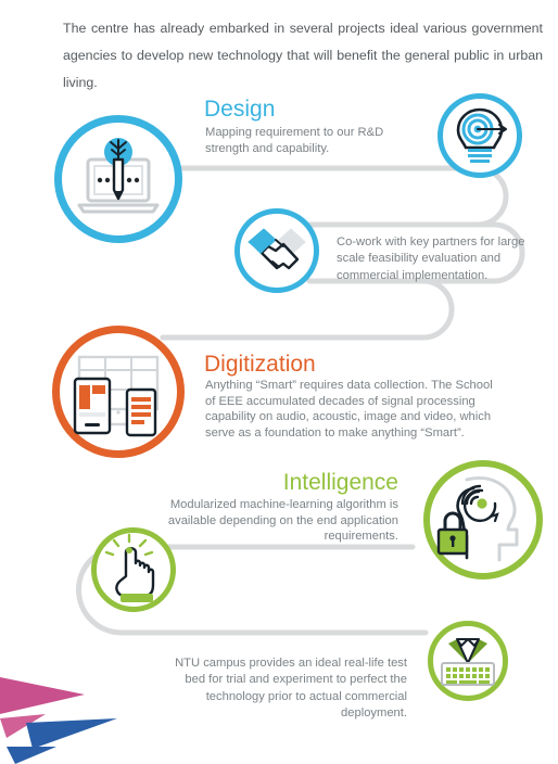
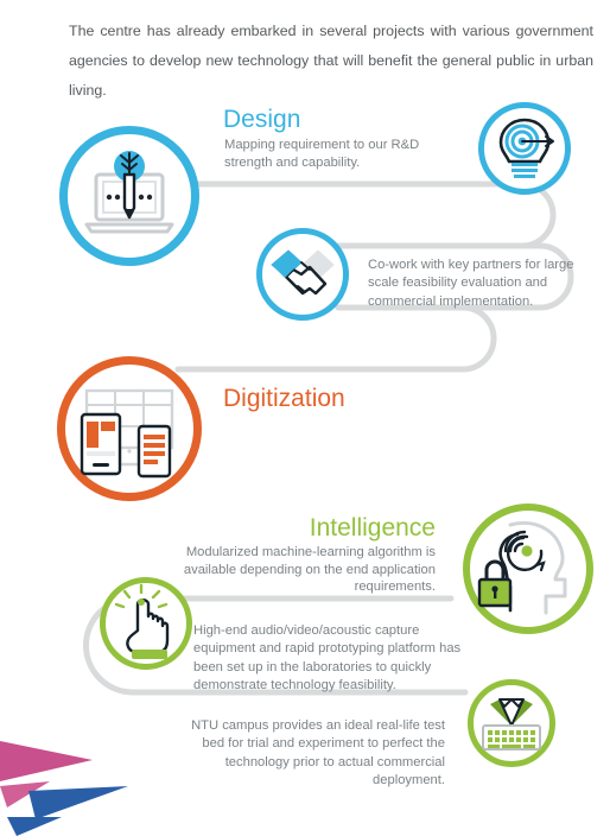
- The centre has already embarked in several projects ideal various government agencies to develop new technology that will benefit the general public in urban living.
+ The centre has already embarked in several projects with various government agencies to develop new technology that will benefit the general public in urban living.
  Design
  Mapping requirement to our R&D strength and capability.
  Co-work with key partners for large scale feasibility evaluation and commercial implementation.
  Digitization
- Anything “Smart” requires data collection. The School of EEE accumulated decades of signal processing capability on audio, acoustic, image and video, which serve as a foundation to make anything “Smart”.
  Intelligence
  Modularized machine-learning algorithm is available depending on the end application requirements.
+ High-end audio/video/acoustic capture equipment and rapid prototyping platform has been set up in the laboratories to quickly demonstrate technology feasibility.
  NTU campus provides an ideal real-life test bed for trial and experiment to perfect the technology prior to actual commercial deployment.
